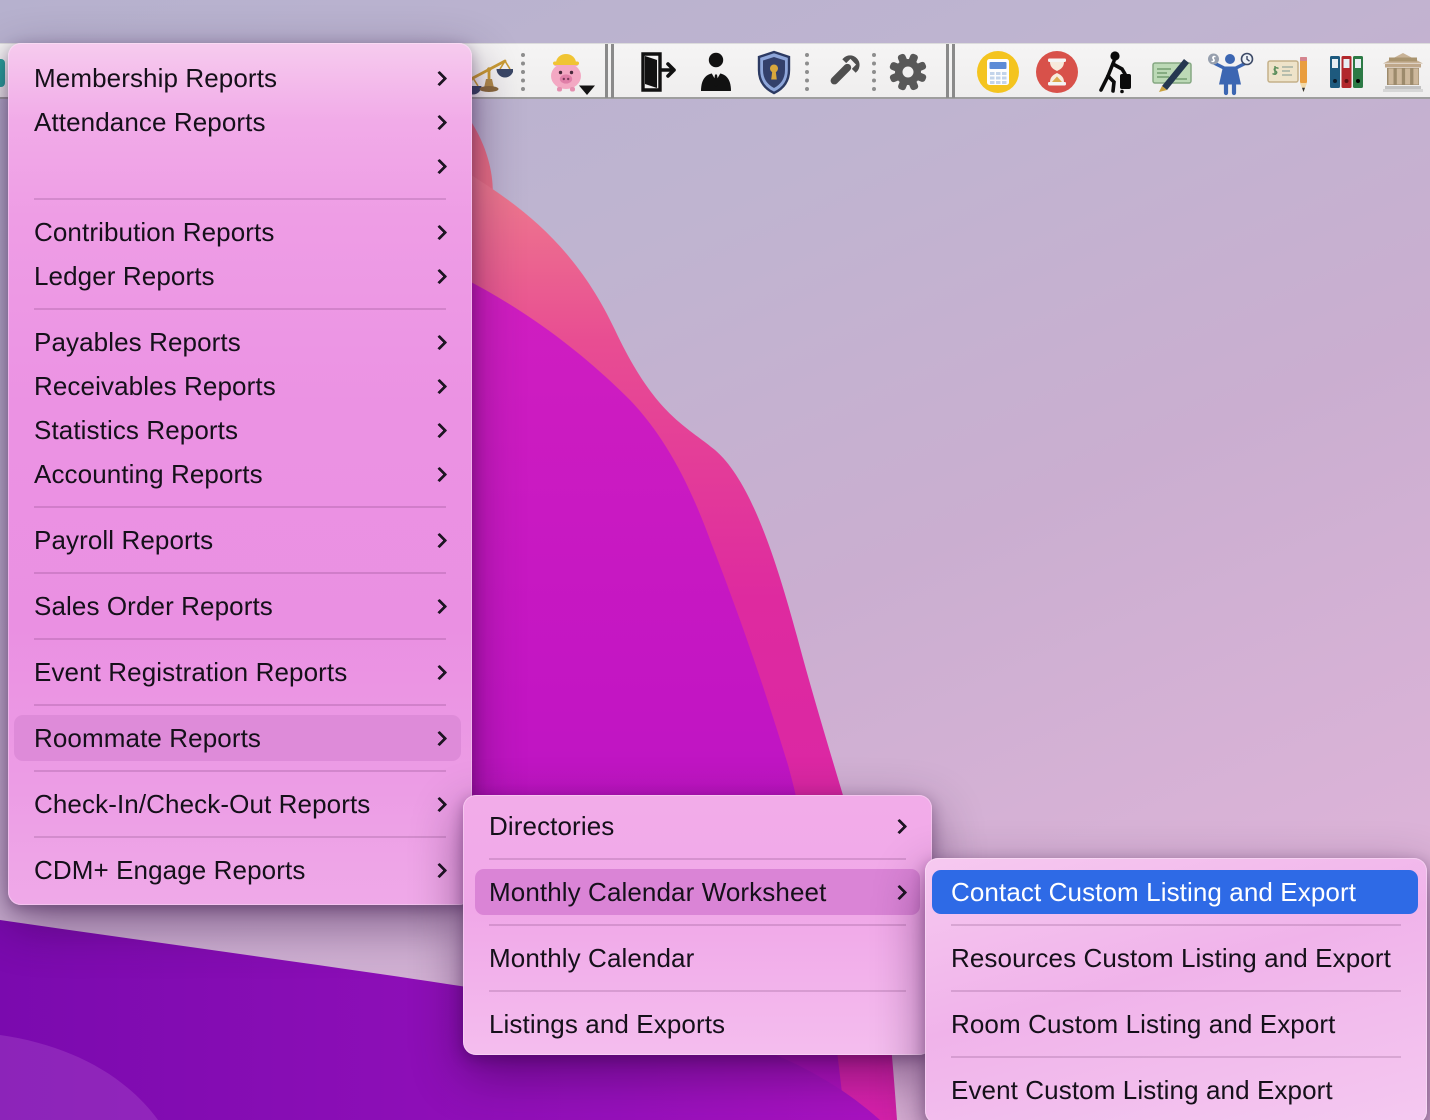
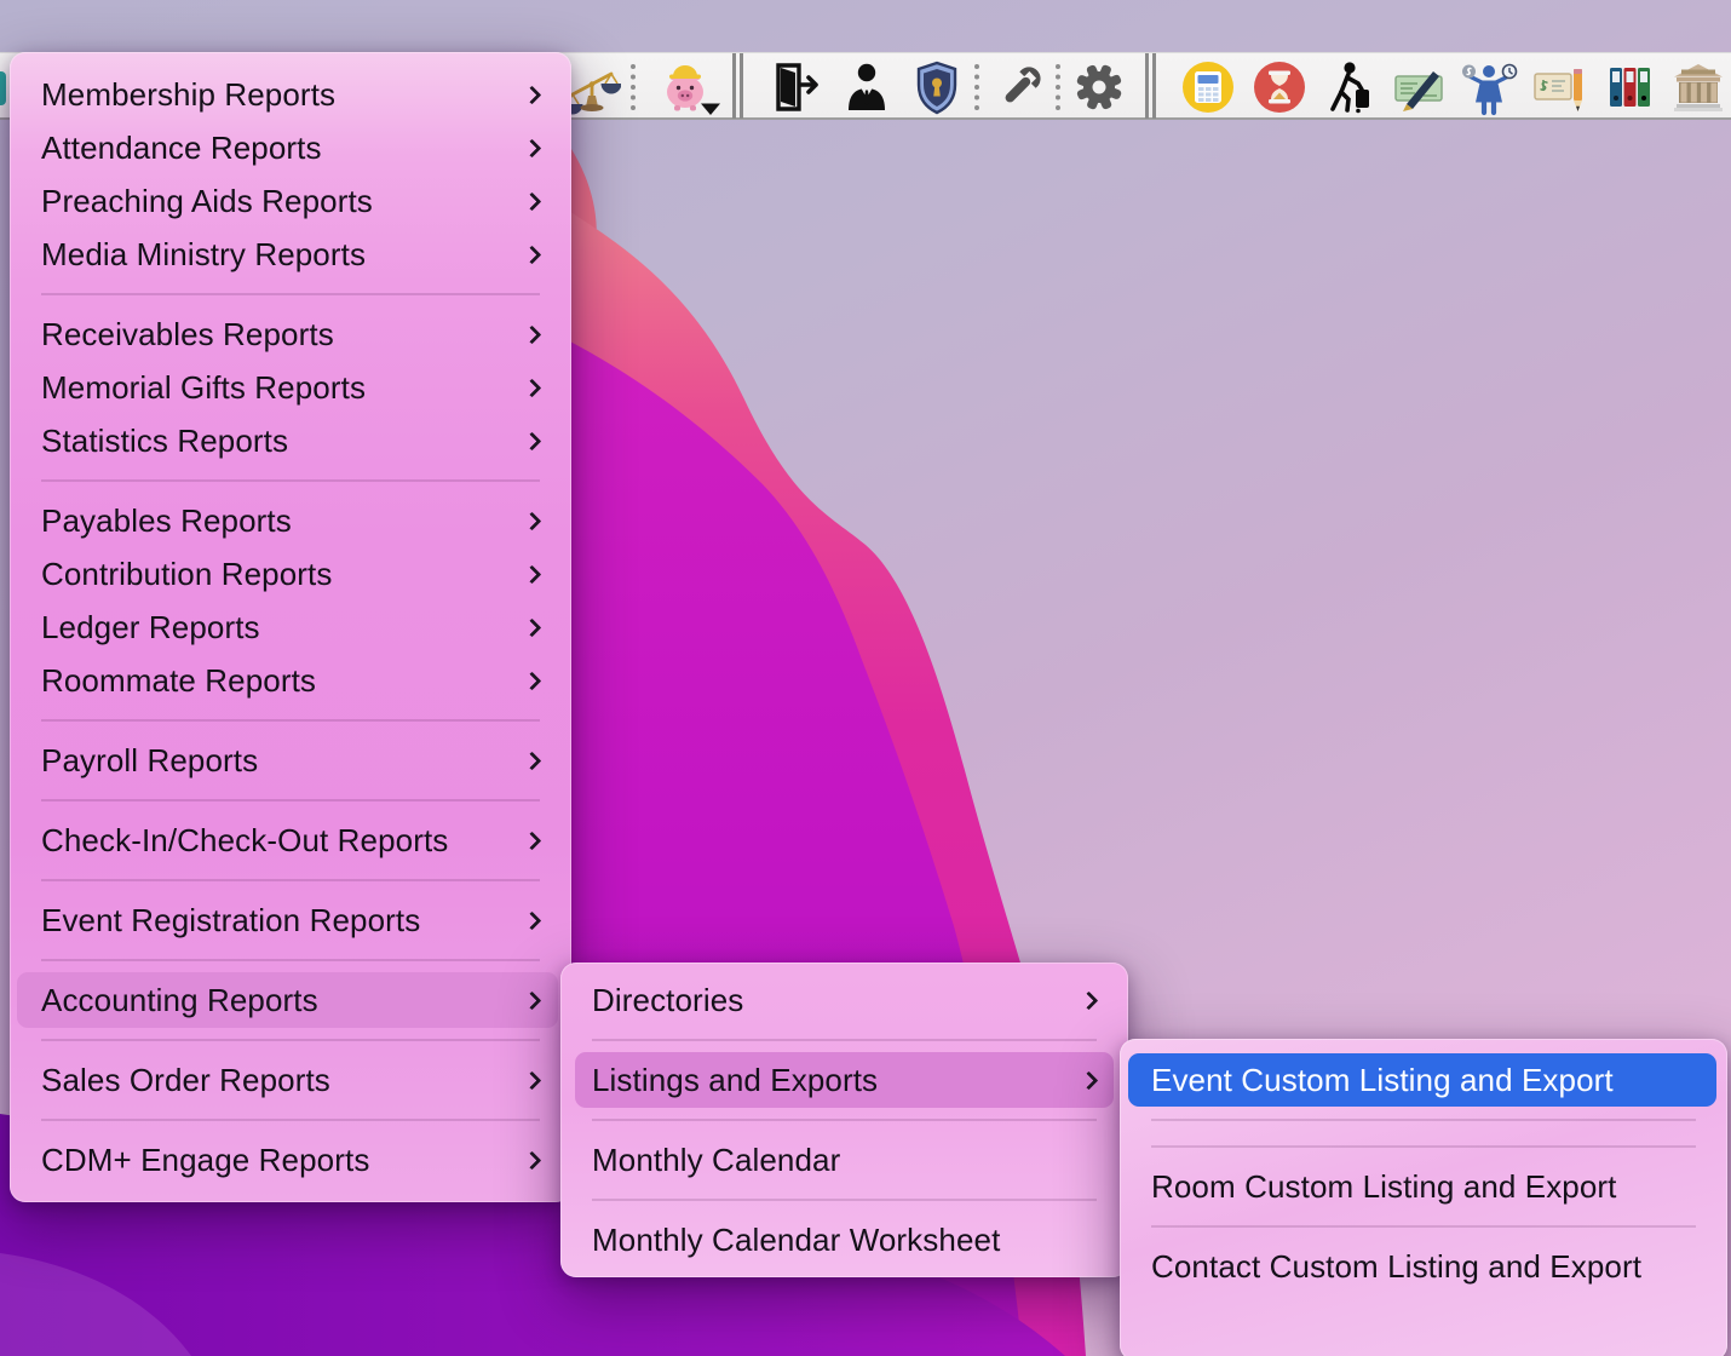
  Membership Reports
  Attendance Reports
+ Preaching Aids Reports
+ Media Ministry Reports
- Contribution Reports
+ Receivables Reports
+ Memorial Gifts Reports
- Ledger Reports
+ Statistics Reports
  Payables Reports
- Receivables Reports
+ Contribution Reports
- Statistics Reports
+ Ledger Reports
- Accounting Reports
+ Roommate Reports
  Payroll Reports
- Sales Order Reports
+ Check-In/Check-Out Reports
  Event Registration Reports
- Roommate Reports
+ Accounting Reports
- Check-In/Check-Out Reports
+ Sales Order Reports
  CDM+ Engage Reports
  Directories
- Monthly Calendar Worksheet
+ Listings and Exports
  Monthly Calendar
- Listings and Exports
+ Monthly Calendar Worksheet
- Contact Custom Listing and Export
+ Event Custom Listing and Export
- Resources Custom Listing and Export
  Room Custom Listing and Export
- Event Custom Listing and Export
+ Contact Custom Listing and Export
